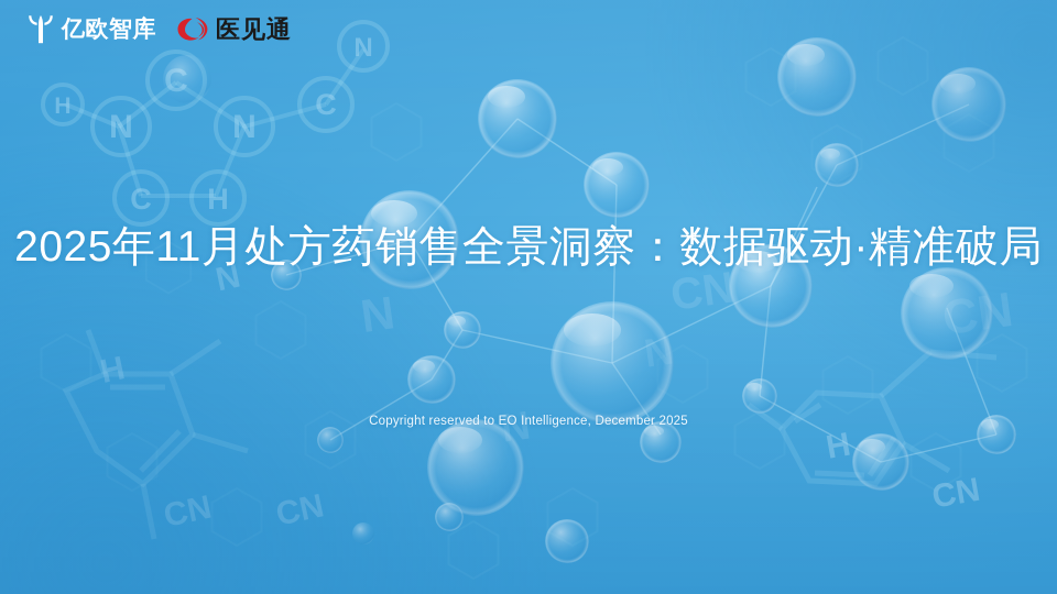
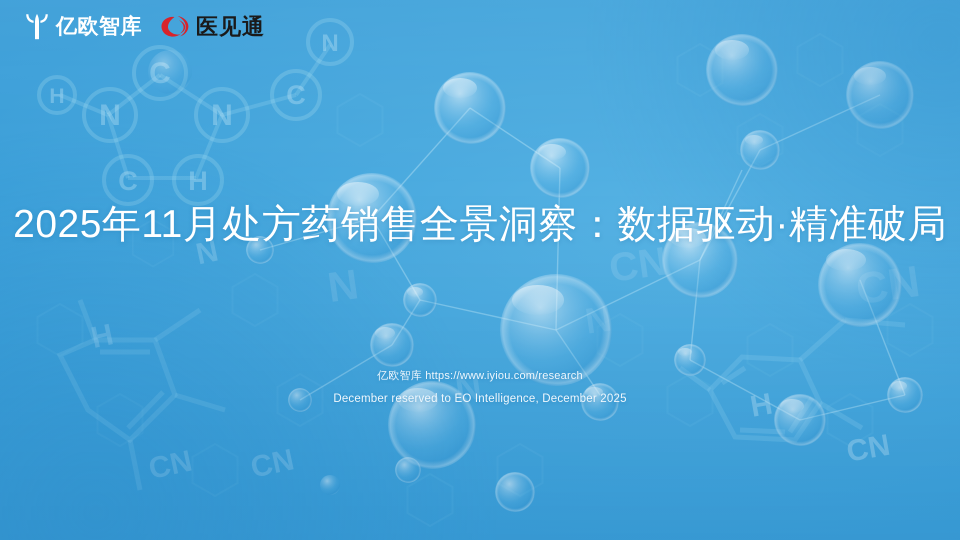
  亿欧智库
  医见通
  2025年11月处方药销售全景洞察：数据驱动·精准破局
+ 亿欧智库 https://www.iyiou.com/research
- Copyright reserved to EO Intelligence, December 2025
+ December reserved to EO Intelligence, December 2025
